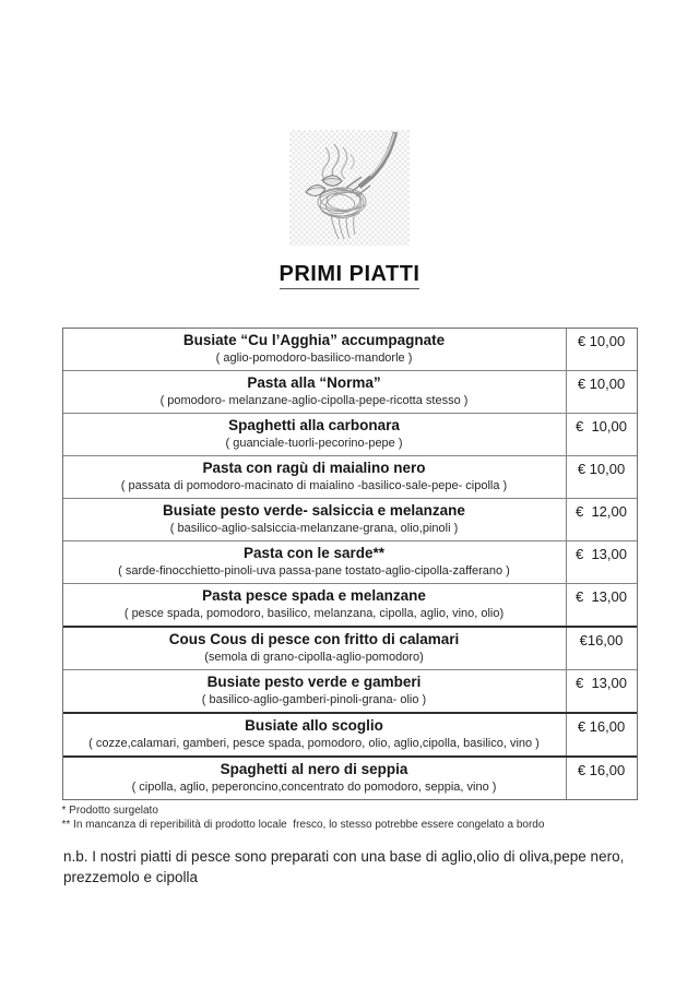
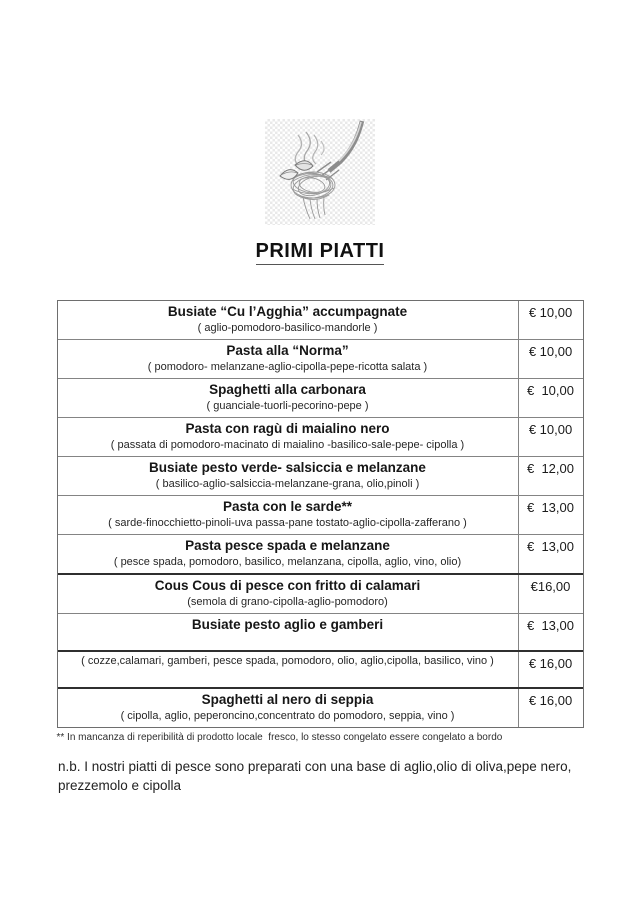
  PRIMI PIATTI
  Busiate “Cu l’Agghia” accumpagnate
  ( aglio-pomodoro-basilico-mandorle )
  € 10,00
  Pasta alla “Norma”
- ( pomodoro- melanzane-aglio-cipolla-pepe-ricotta stesso )
+ ( pomodoro- melanzane-aglio-cipolla-pepe-ricotta salata )
  € 10,00
  Spaghetti alla carbonara
  ( guanciale-tuorli-pecorino-pepe )
  € 10,00
  Pasta con ragù di maialino nero
  ( passata di pomodoro-macinato di maialino -basilico-sale-pepe- cipolla )
  € 10,00
  Busiate pesto verde- salsiccia e melanzane
  ( basilico-aglio-salsiccia-melanzane-grana, olio,pinoli )
  € 12,00
  Pasta con le sarde**
  ( sarde-finocchietto-pinoli-uva passa-pane tostato-aglio-cipolla-zafferano )
  € 13,00
  Pasta pesce spada e melanzane
  ( pesce spada, pomodoro, basilico, melanzana, cipolla, aglio, vino, olio)
  € 13,00
  Cous Cous di pesce con fritto di calamari
  (semola di grano-cipolla-aglio-pomodoro)
  €16,00
- Busiate pesto verde e gamberi
+ Busiate pesto aglio e gamberi
- ( basilico-aglio-gamberi-pinoli-grana- olio )
  € 13,00
- Busiate allo scoglio
  ( cozze,calamari, gamberi, pesce spada, pomodoro, olio, aglio,cipolla, basilico, vino )
  € 16,00
  Spaghetti al nero di seppia
  ( cipolla, aglio, peperoncino,concentrato do pomodoro, seppia, vino )
  € 16,00
- * Prodotto surgelato
- ** In mancanza di reperibilità di prodotto locale fresco, lo stesso potrebbe essere congelato a bordo
+ ** In mancanza di reperibilità di prodotto locale fresco, lo stesso congelato essere congelato a bordo
  n.b. I nostri piatti di pesce sono preparati con una base di aglio,olio di oliva,pepe nero, prezzemolo e cipolla
